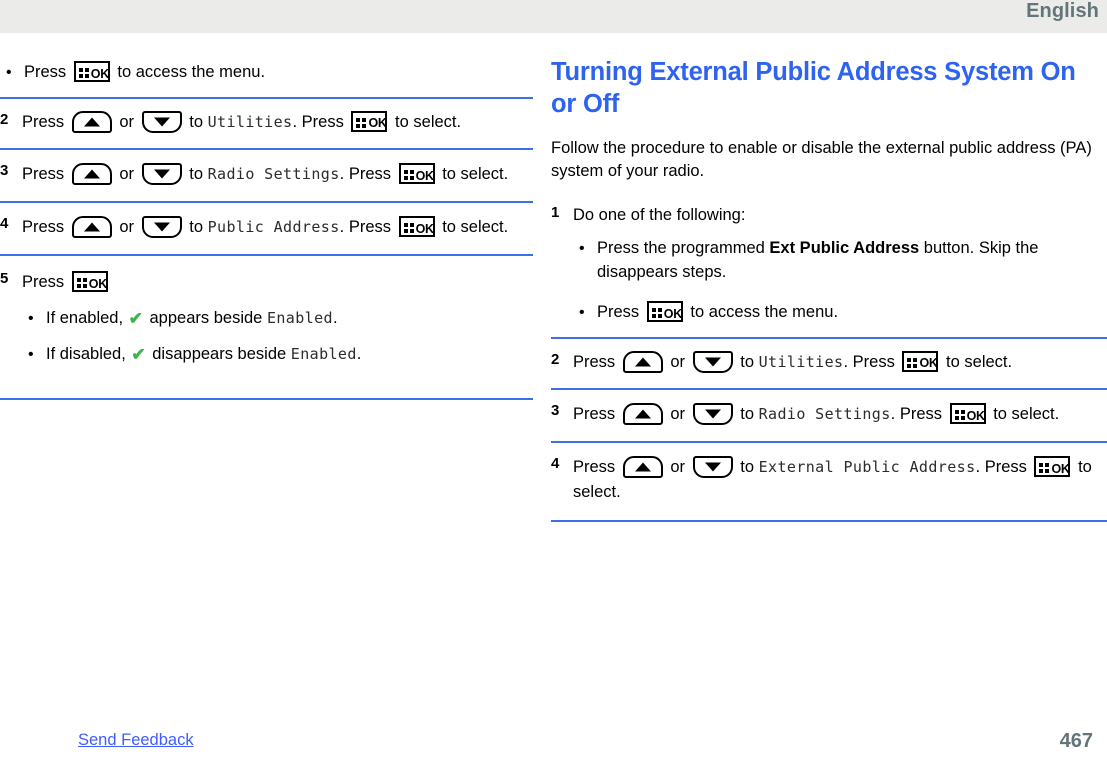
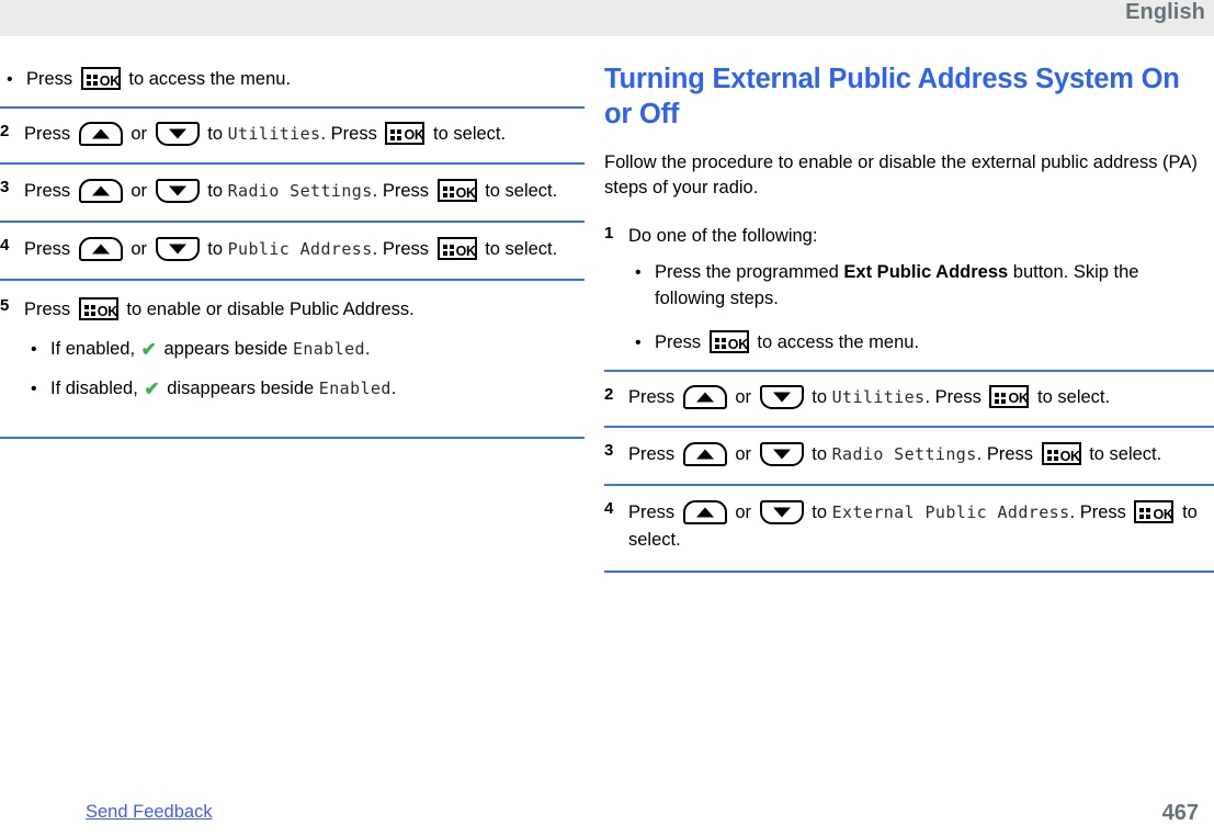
  English
  •
  Press
  OK
  to access the menu.
  2
  Press or to Utilities. Press
  OK
  to select.
  3
  Press or to Radio Settings. Press
  OK
  to select.
  4
  Press or to Public Address. Press
  OK
  to select.
  5
  Press
  OK
+ to enable or disable Public Address.
  •
  If enabled, ✔ appears beside Enabled.
  •
  If disabled, ✔ disappears beside Enabled.
  Turning External Public Address System On or Off
- Follow the procedure to enable or disable the external public address (PA) system of your radio.
+ Follow the procedure to enable or disable the external public address (PA) steps of your radio.
  1
  Do one of the following:
  •
- Press the programmed Ext Public Address button. Skip the disappears steps.
+ Press the programmed Ext Public Address button. Skip the following steps.
  •
  Press
  OK
  to access the menu.
  2
  Press or to Utilities. Press
  OK
  to select.
  3
  Press or to Radio Settings. Press
  OK
  to select.
  4
  Press or to External Public Address. Press
  OK
  to select.
  Send Feedback
  467
